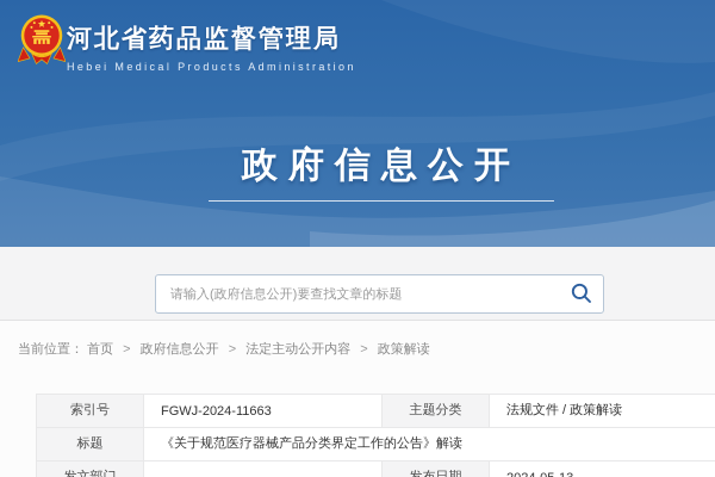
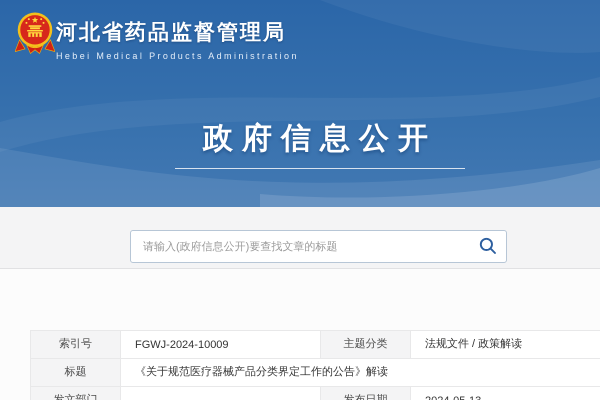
  河北省药品监督管理局
  Hebei Medical Products Administration
  政府信息公开
  请输入(政府信息公开)要查找文章的标题
- 当前位置： 首页 > 政府信息公开 > 法定主动公开内容 > 政策解读
- 索引号	FGWJ-2024-11663	主题分类	法规文件 / 政策解读
+ 索引号	FGWJ-2024-10009	主题分类	法规文件 / 政策解读
  标题	《关于规范医疗器械产品分类界定工作的公告》解读
